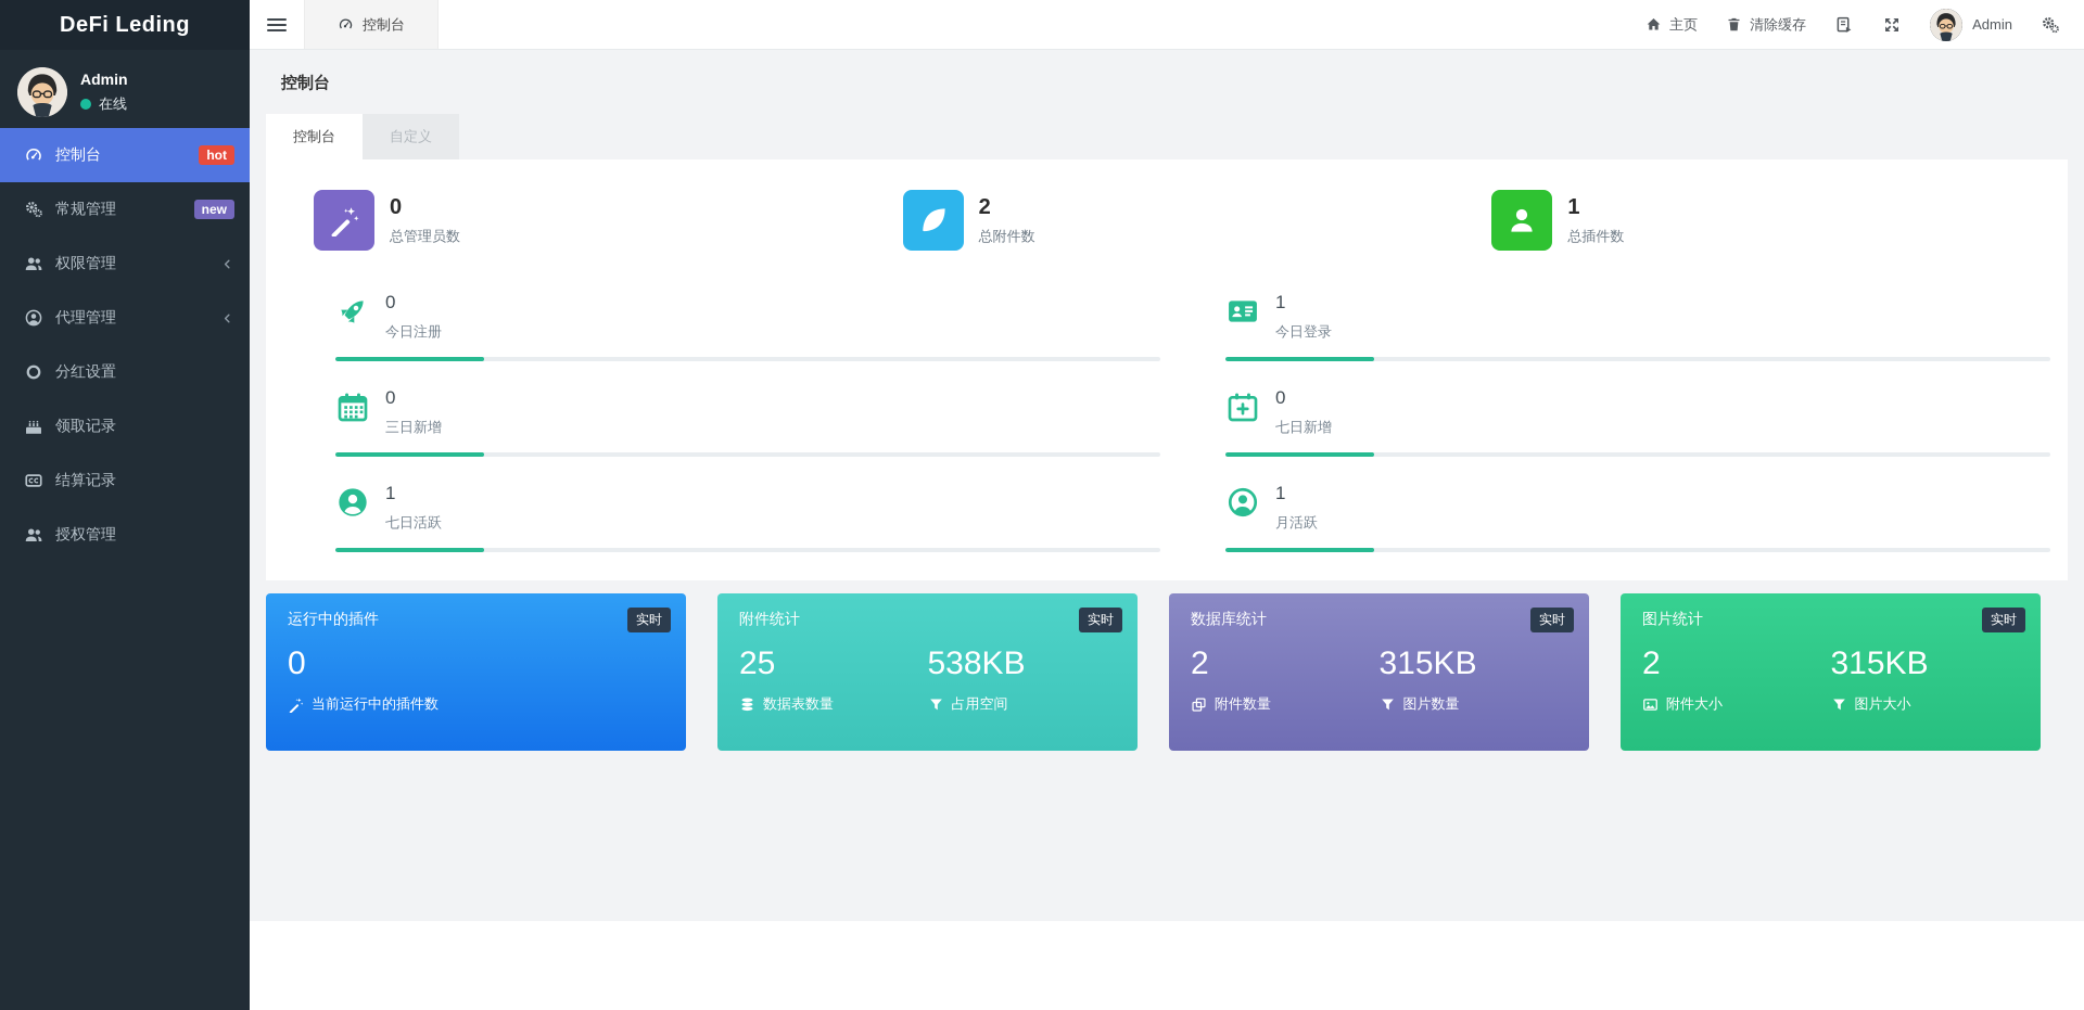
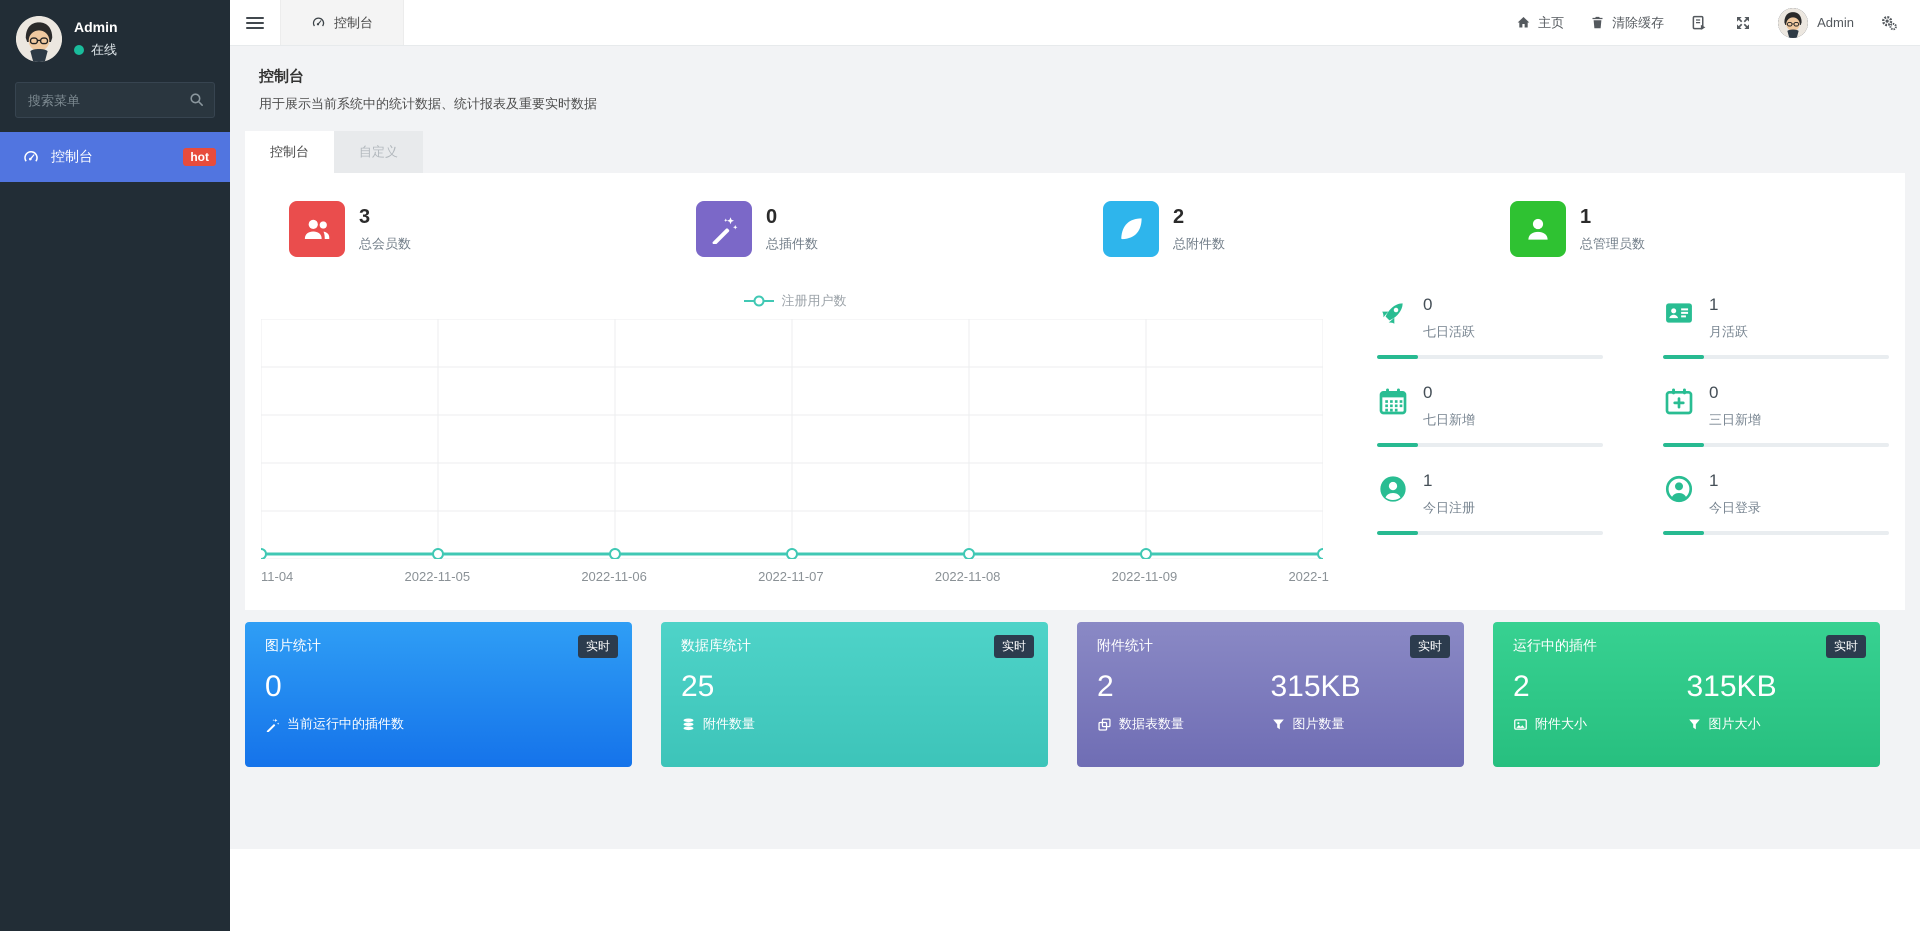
- DeFi Leding
  Admin
  在线
+ 搜索菜单
  控制台
  hot
- 常规管理
- new
- 权限管理
- 代理管理
- 分红设置
- 领取记录
- 结算记录
- 授权管理
  控制台
  主页
  清除缓存
  Admin
  控制台
+ 用于展示当前系统中的统计数据、统计报表及重要实时数据
  控制台
  自定义
+ 3
+ 总会员数
  0
- 总管理员数
+ 总插件数
  2
  总附件数
  1
- 总插件数
+ 总管理员数
+ 注册用户数
+ 11-04
+ 2022-11-05
+ 2022-11-06
+ 2022-11-07
+ 2022-11-08
+ 2022-11-09
+ 2022-1
  0
- 今日注册
+ 七日活跃
  1
- 今日登录
+ 月活跃
  0
- 三日新增
+ 七日新增
  0
- 七日新增
+ 三日新增
  1
- 七日活跃
+ 今日注册
  1
- 月活跃
+ 今日登录
- 运行中的插件
+ 图片统计
  实时
  0
  当前运行中的插件数
- 附件统计
+ 数据库统计
  实时
  25
- 数据表数量
+ 附件数量
- 538KB
- 占用空间
- 数据库统计
+ 附件统计
  实时
  2
- 附件数量
+ 数据表数量
  315KB
  图片数量
- 图片统计
+ 运行中的插件
  实时
  2
  附件大小
  315KB
  图片大小
